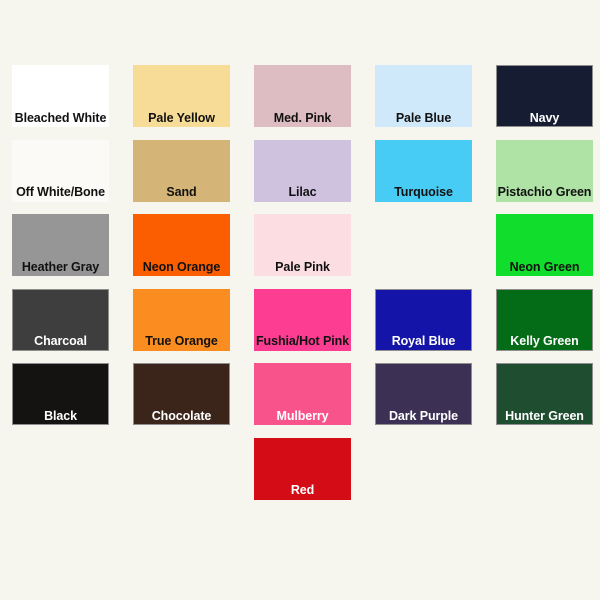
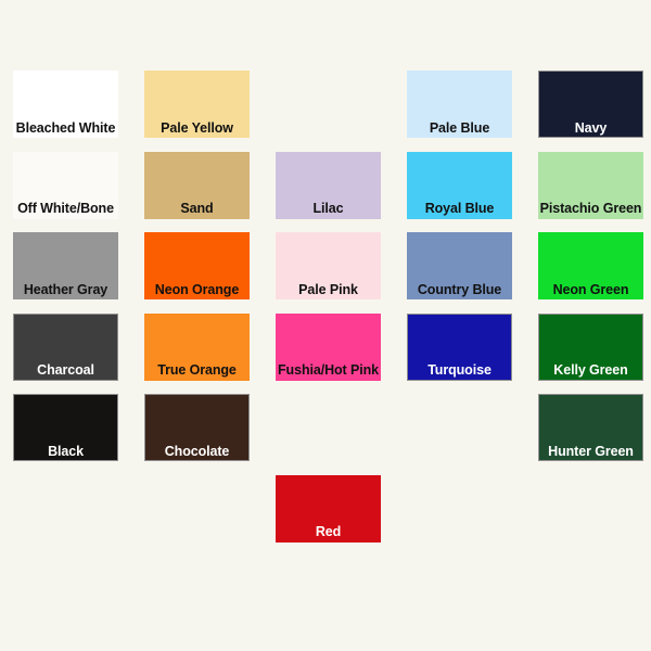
  Bleached White
  Pale Yellow
- Med. Pink
  Pale Blue
  Navy
  Off White/Bone
  Sand
  Lilac
- Turquoise
+ Royal Blue
  Pistachio Green
  Heather Gray
  Neon Orange
  Pale Pink
+ Country Blue
  Neon Green
  Charcoal
  True Orange
  Fushia/Hot Pink
- Royal Blue
+ Turquoise
  Kelly Green
  Black
  Chocolate
- Mulberry
- Dark Purple
  Hunter Green
  Red
